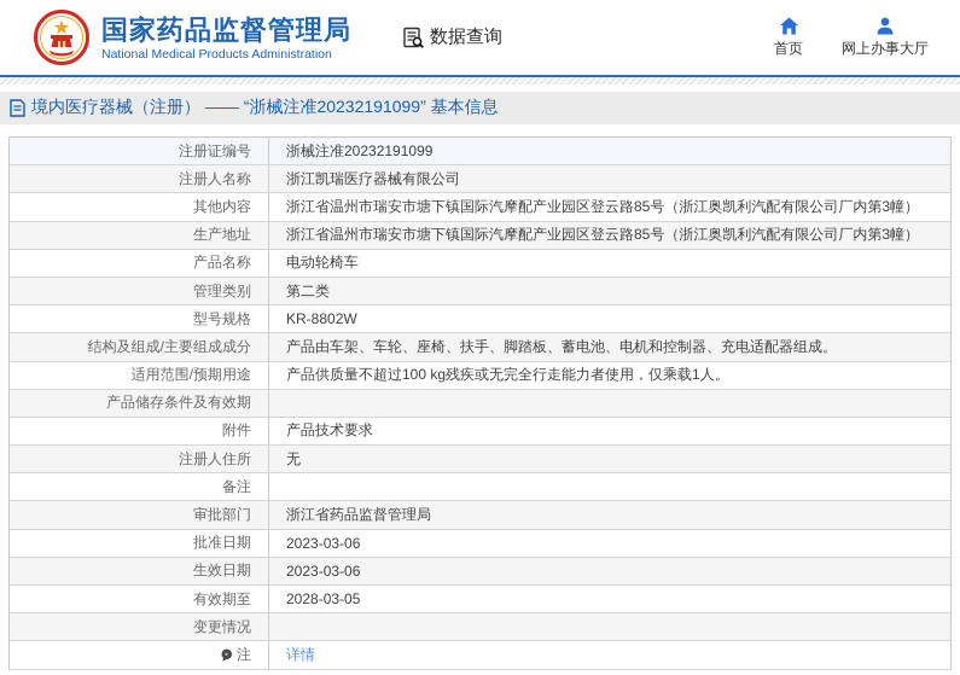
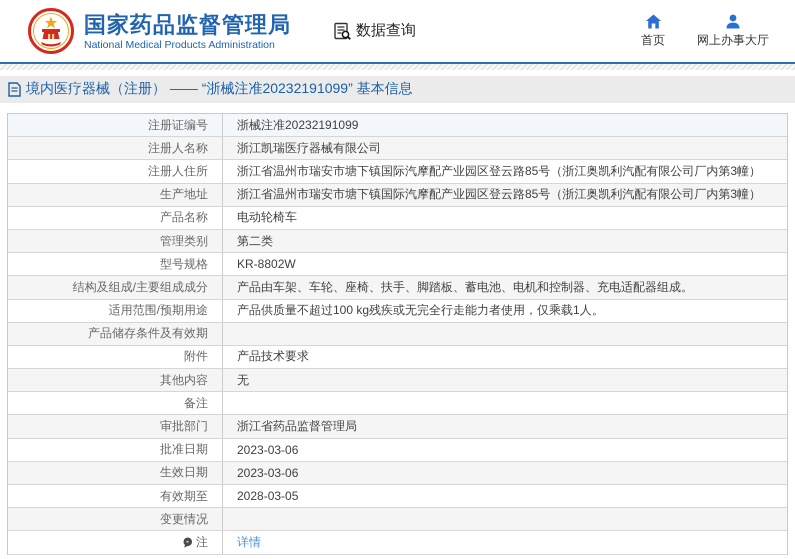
  国家药品监督管理局
  National Medical Products Administration
  数据查询
  首页
  网上办事大厅
  境内医疗器械（注册） —— “浙械注准20232191099” 基本信息
  注册证编号
  浙械注准20232191099
  注册人名称
  浙江凯瑞医疗器械有限公司
- 其他内容
+ 注册人住所
  浙江省温州市瑞安市塘下镇国际汽摩配产业园区登云路85号（浙江奥凯利汽配有限公司厂内第3幢）
  生产地址
  浙江省温州市瑞安市塘下镇国际汽摩配产业园区登云路85号（浙江奥凯利汽配有限公司厂内第3幢）
  产品名称
  电动轮椅车
  管理类别
  第二类
  型号规格
  KR-8802W
  结构及组成/主要组成成分
  产品由车架、车轮、座椅、扶手、脚踏板、蓄电池、电机和控制器、充电适配器组成。
  适用范围/预期用途
  产品供质量不超过100 kg残疾或无完全行走能力者使用，仅乘载1人。
  产品储存条件及有效期
  附件
  产品技术要求
- 注册人住所
+ 其他内容
  无
  备注
  审批部门
  浙江省药品监督管理局
  批准日期
  2023-03-06
  生效日期
  2023-03-06
  有效期至
  2028-03-05
  变更情况
  注
  详情
